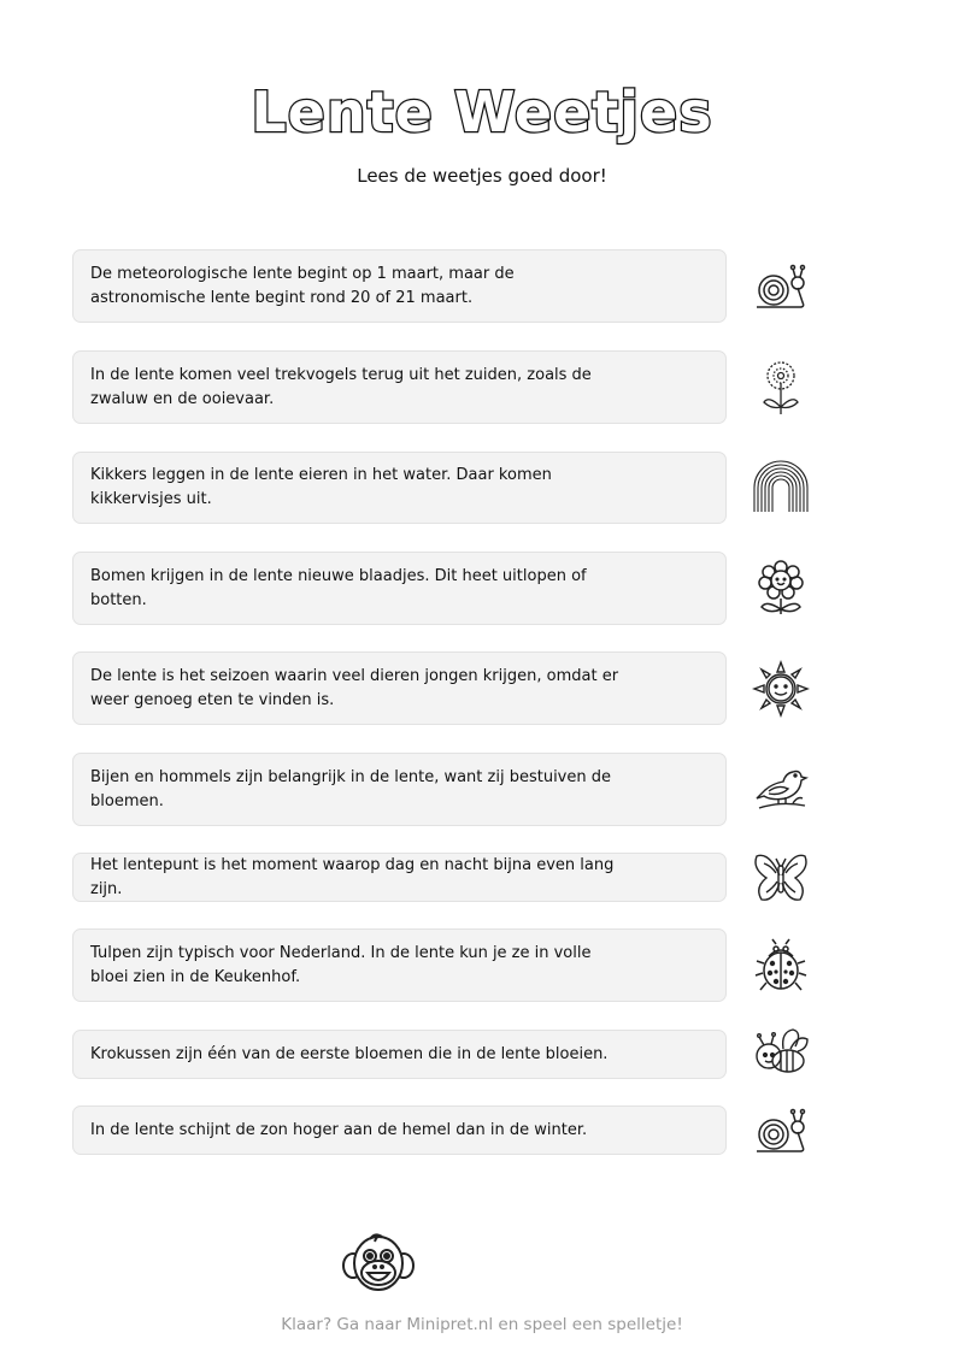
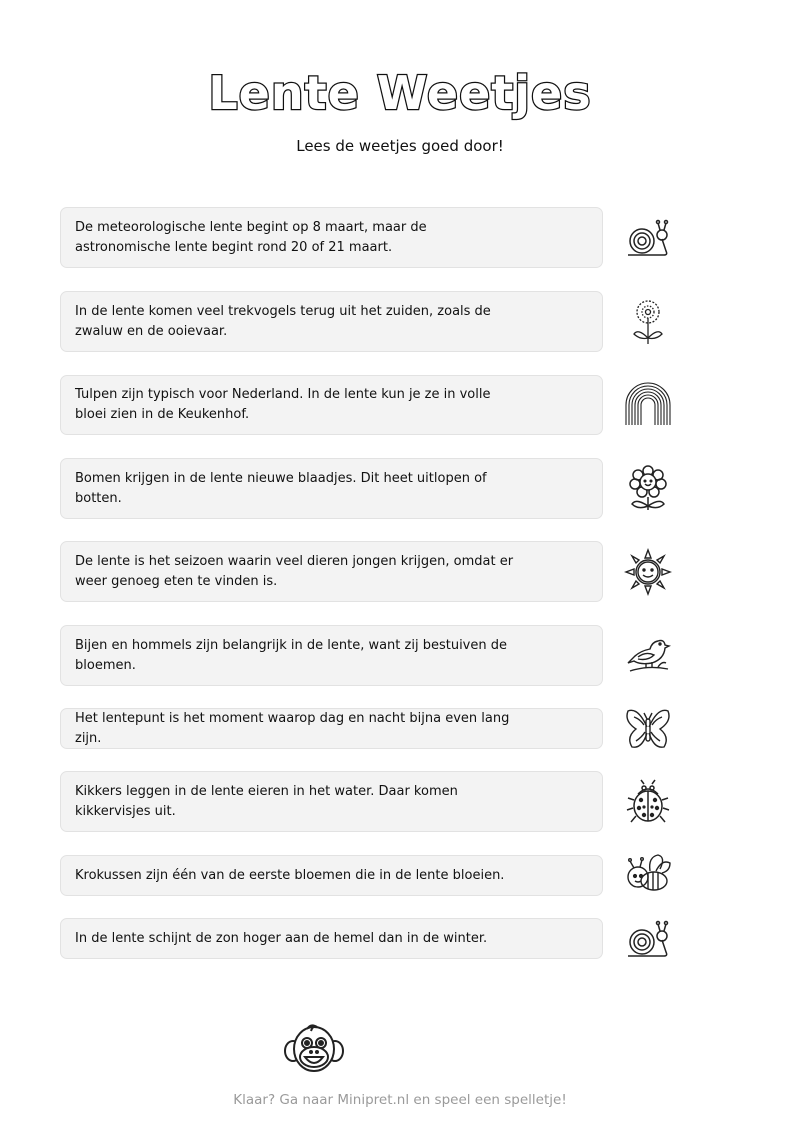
  Lente Weetjes
  Lees de weetjes goed door!
- De meteorologische lente begint op 1 maart, maar de astronomische lente begint rond 20 of 21 maart.
+ De meteorologische lente begint op 8 maart, maar de astronomische lente begint rond 20 of 21 maart.
  In de lente komen veel trekvogels terug uit het zuiden, zoals de zwaluw en de ooievaar.
- Kikkers leggen in de lente eieren in het water. Daar komen kikkervisjes uit.
+ Tulpen zijn typisch voor Nederland. In de lente kun je ze in volle bloei zien in de Keukenhof.
  Bomen krijgen in de lente nieuwe blaadjes. Dit heet uitlopen of botten.
  De lente is het seizoen waarin veel dieren jongen krijgen, omdat er weer genoeg eten te vinden is.
  Bijen en hommels zijn belangrijk in de lente, want zij bestuiven de bloemen.
  Het lentepunt is het moment waarop dag en nacht bijna even lang zijn.
- Tulpen zijn typisch voor Nederland. In de lente kun je ze in volle bloei zien in de Keukenhof.
+ Kikkers leggen in de lente eieren in het water. Daar komen kikkervisjes uit.
  Krokussen zijn één van de eerste bloemen die in de lente bloeien.
  In de lente schijnt de zon hoger aan de hemel dan in de winter.
  Klaar? Ga naar Minipret.nl en speel een spelletje!
